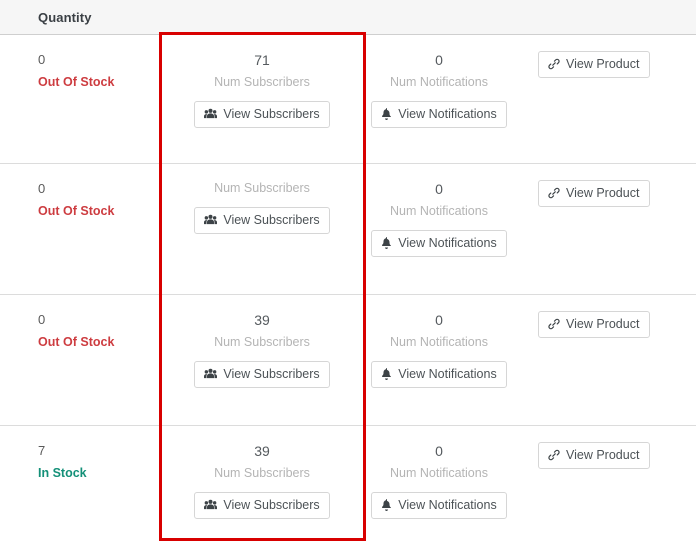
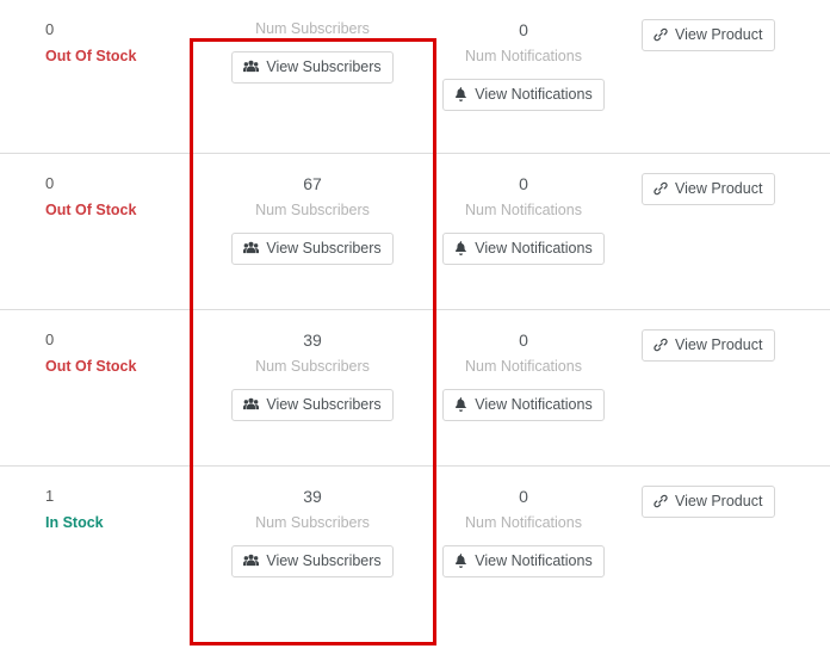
- Quantity
  0
  Out Of Stock
- 71
  Num Subscribers
  View Subscribers
  0
  Num Notifications
  View Notifications
  View Product
  0
  Out Of Stock
+ 67
  Num Subscribers
  View Subscribers
  0
  Num Notifications
  View Notifications
  View Product
  0
  Out Of Stock
  39
  Num Subscribers
  View Subscribers
  0
  Num Notifications
  View Notifications
  View Product
- 7
+ 1
  In Stock
  39
  Num Subscribers
  View Subscribers
  0
  Num Notifications
  View Notifications
  View Product
